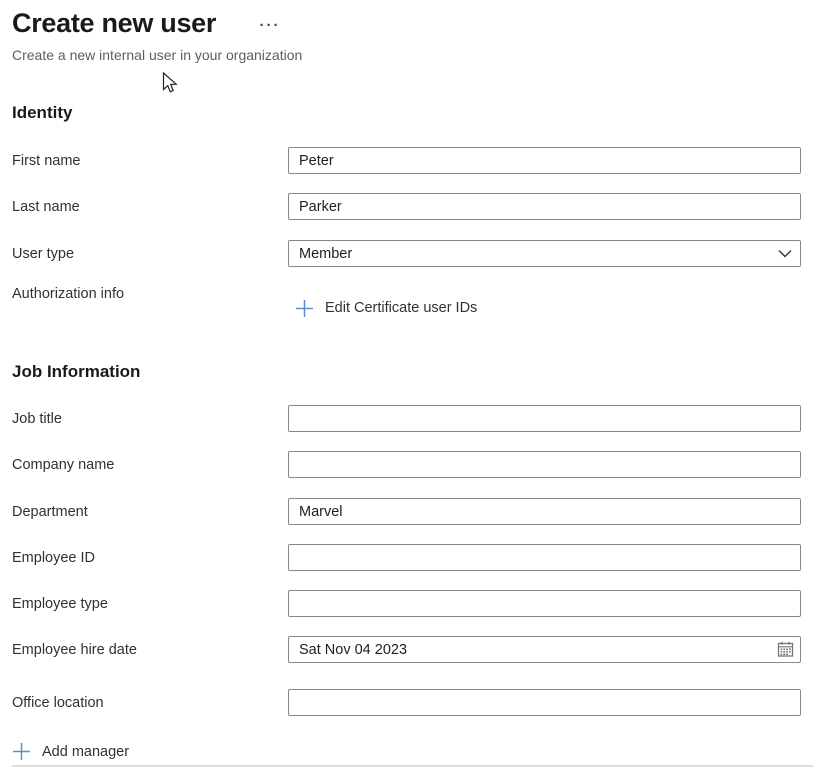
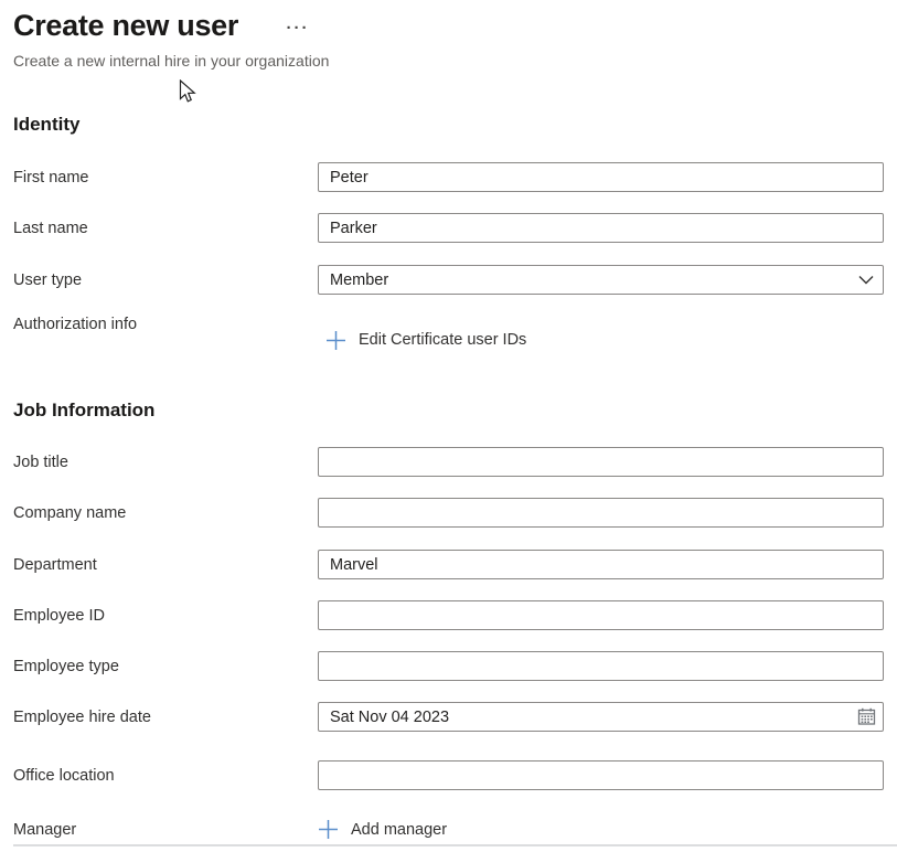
  Create new user
  ···
- Create a new internal user in your organization
+ Create a new internal hire in your organization
  Identity
  First name
  Peter
  Last name
  Parker
  User type
  Member
  Authorization info
  Edit Certificate user IDs
  Job Information
  Job title
  Company name
  Department
  Marvel
  Employee ID
  Employee type
  Employee hire date
  Sat Nov 04 2023
  Office location
+ Manager
  Add manager
